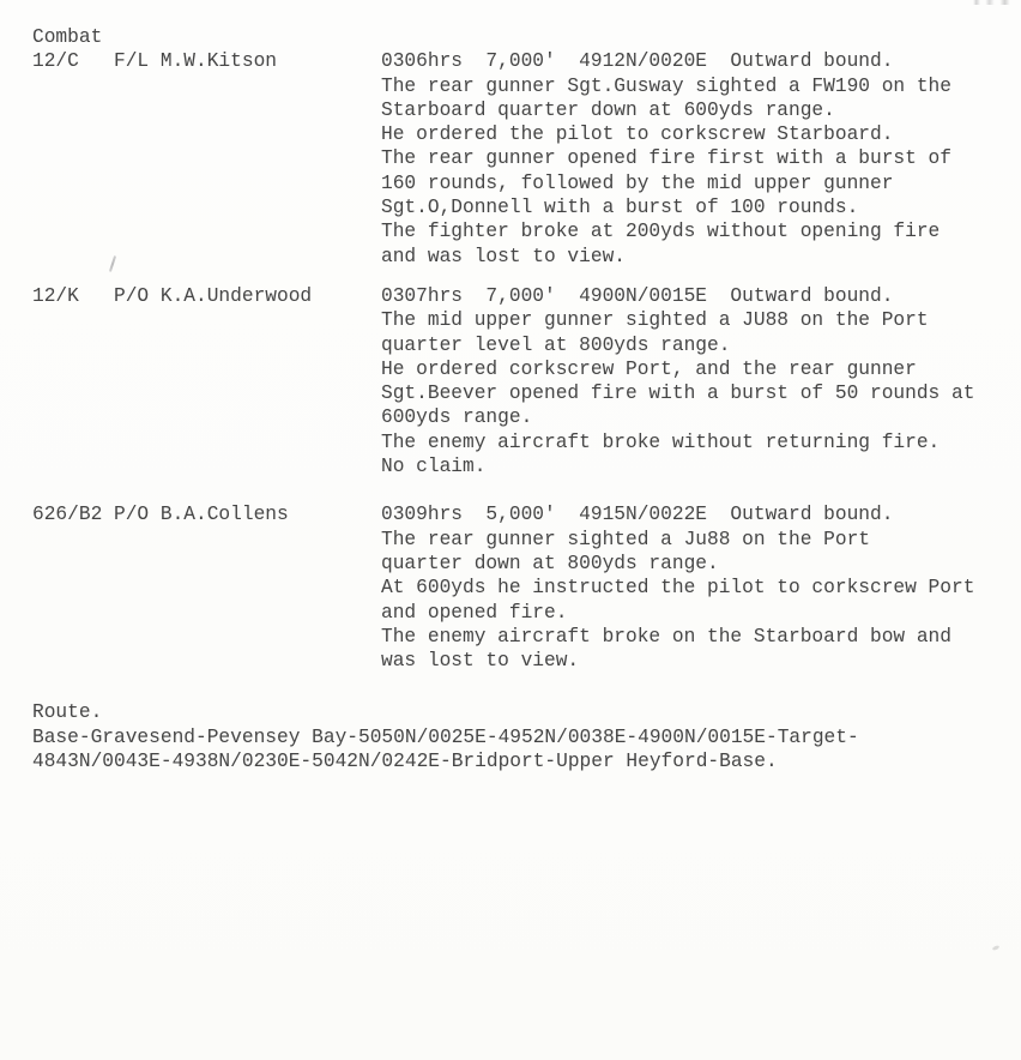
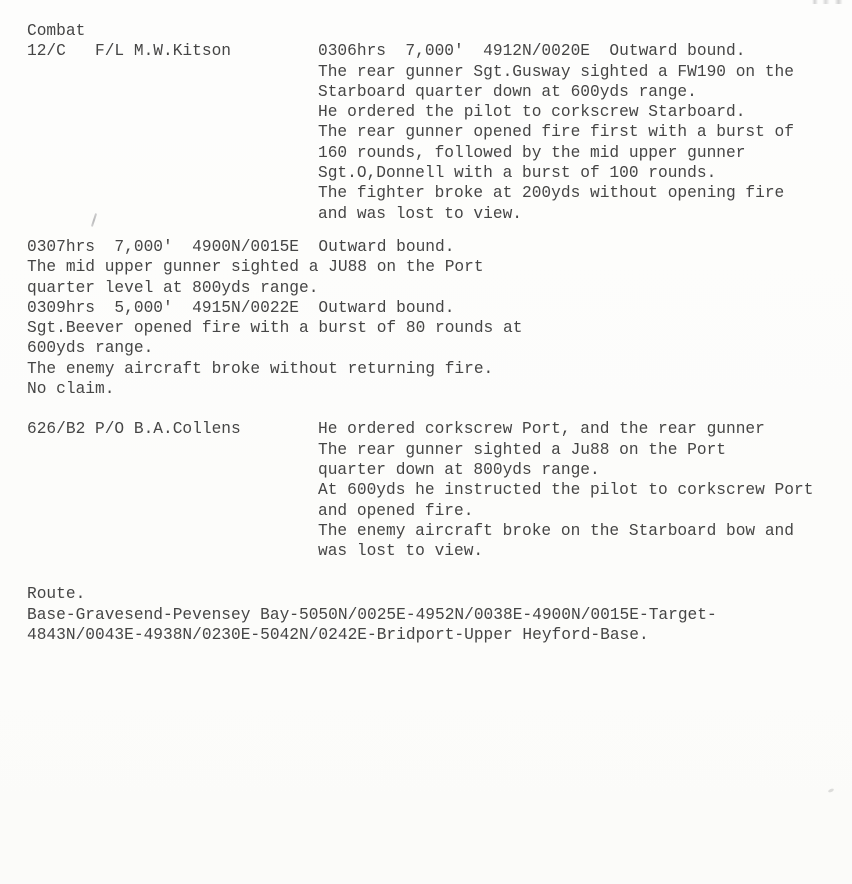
  Combat
  12/C F/L M.W.Kitson
  0306hrs 7,000' 4912N/0020E Outward bound.
  The rear gunner Sgt.Gusway sighted a FW190 on the
  Starboard quarter down at 600yds range.
  He ordered the pilot to corkscrew Starboard.
  The rear gunner opened fire first with a burst of
  160 rounds, followed by the mid upper gunner
  Sgt.O,Donnell with a burst of 100 rounds.
  The fighter broke at 200yds without opening fire
  and was lost to view.
- 12/K P/O K.A.Underwood
  0307hrs 7,000' 4900N/0015E Outward bound.
  The mid upper gunner sighted a JU88 on the Port
  quarter level at 800yds range.
- He ordered corkscrew Port, and the rear gunner
+ 0309hrs 5,000' 4915N/0022E Outward bound.
- Sgt.Beever opened fire with a burst of 50 rounds at
+ Sgt.Beever opened fire with a burst of 80 rounds at
  600yds range.
  The enemy aircraft broke without returning fire.
  No claim.
  626/B2 P/O B.A.Collens
- 0309hrs 5,000' 4915N/0022E Outward bound.
+ He ordered corkscrew Port, and the rear gunner
  The rear gunner sighted a Ju88 on the Port
  quarter down at 800yds range.
  At 600yds he instructed the pilot to corkscrew Port
  and opened fire.
  The enemy aircraft broke on the Starboard bow and
  was lost to view.
  Route.
  Base-Gravesend-Pevensey Bay-5050N/0025E-4952N/0038E-4900N/0015E-Target-
  4843N/0043E-4938N/0230E-5042N/0242E-Bridport-Upper Heyford-Base.
